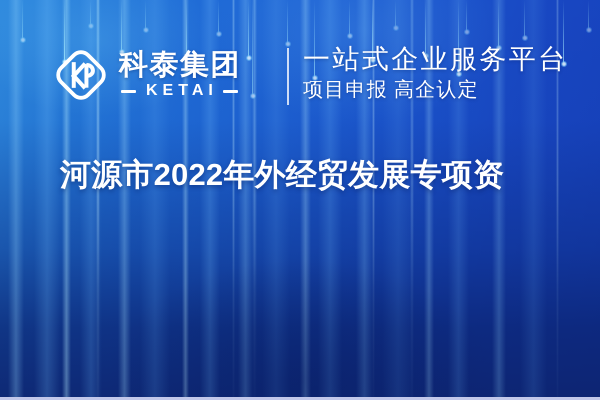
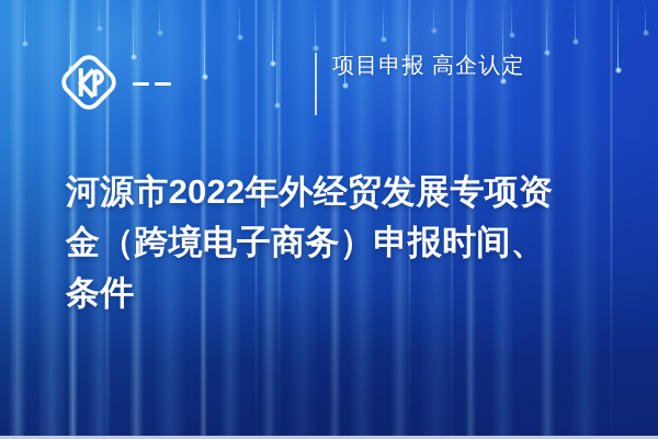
- 科泰集团
- KETAI
- 一站式企业服务平台
  项目申报 高企认定
  河源市2022年外经贸发展专项资
+ 金（跨境电子商务）申报时间、
+ 条件
